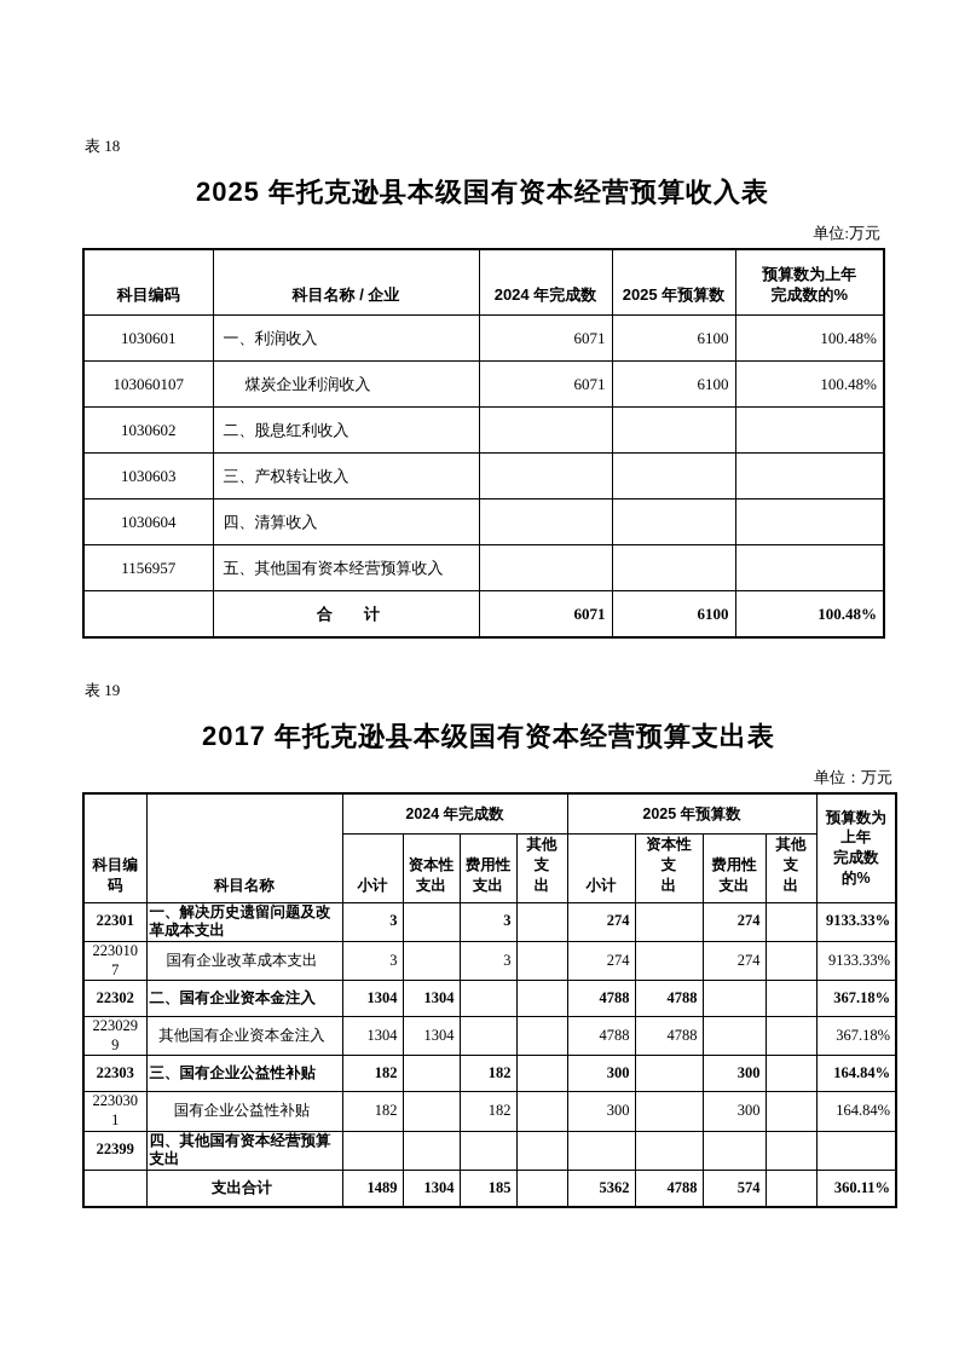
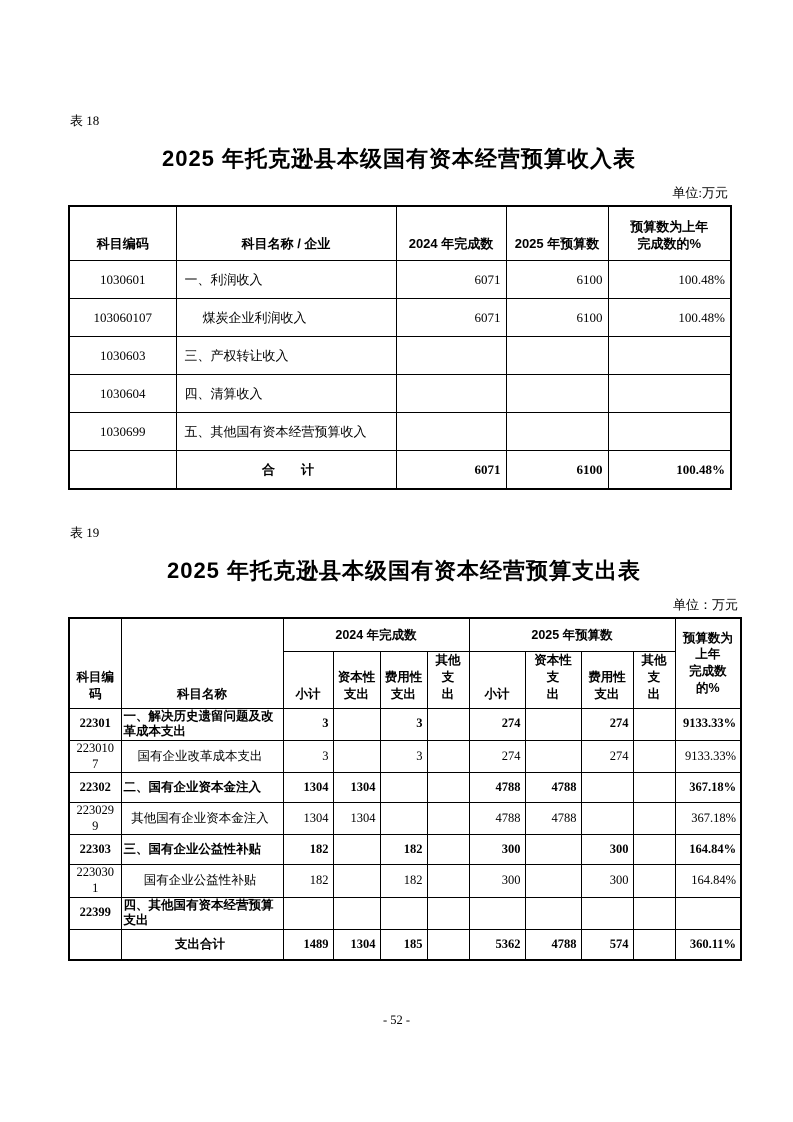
  表 18
  2025 年托克逊县本级国有资本经营预算收入表
  单位:万元
  科目编码	科目名称 / 企业	2024 年完成数	2025 年预算数	预算数为上年 完成数的%
  1030601	一、利润收入	6071	6100	100.48%
  103060107	煤炭企业利润收入	6071	6100	100.48%
- 1030602	二、股息红利收入
  1030603	三、产权转让收入
  1030604	四、清算收入
- 1156957	五、其他国有资本经营预算收入
+ 1030699	五、其他国有资本经营预算收入
  	合 计	6071	6100	100.48%
  表 19
- 2017 年托克逊县本级国有资本经营预算支出表
+ 2025 年托克逊县本级国有资本经营预算支出表
  单位：万元
  科目编 码	科目名称	2024 年完成数	2025 年预算数	预算数为 上年 完成数 的%
  小计	资本性 支出	费用性 支出	其他支 出	小计	资本性支 出	费用性 支出	其他支 出
  22301	一、解决历史遗留问题及改革成本支出	3		3		274		274		9133.33%
  2230107	国有企业改革成本支出	3		3		274		274		9133.33%
  22302	二、国有企业资本金注入	1304	1304			4788	4788			367.18%
  2230299	其他国有企业资本金注入	1304	1304			4788	4788			367.18%
  22303	三、国有企业公益性补贴	182		182		300		300		164.84%
  2230301	国有企业公益性补贴	182		182		300		300		164.84%
  22399	四、其他国有资本经营预算支出
  	支出合计	1489	1304	185		5362	4788	574		360.11%
+ - 52 -
